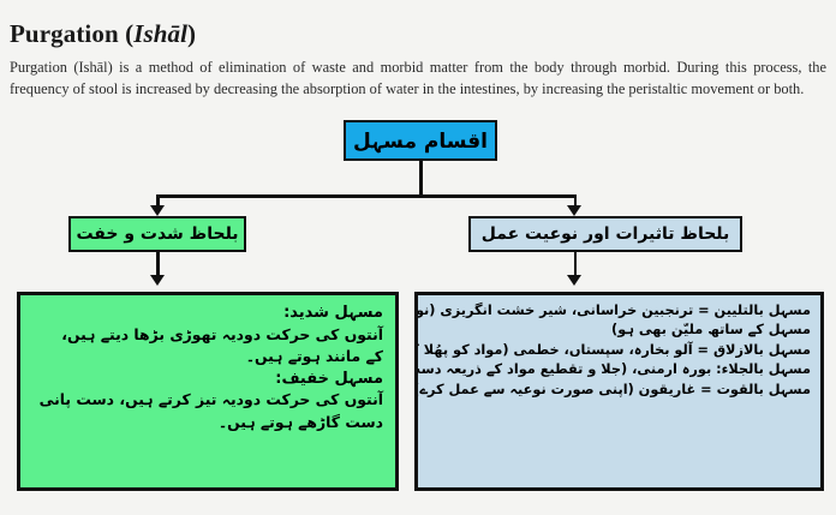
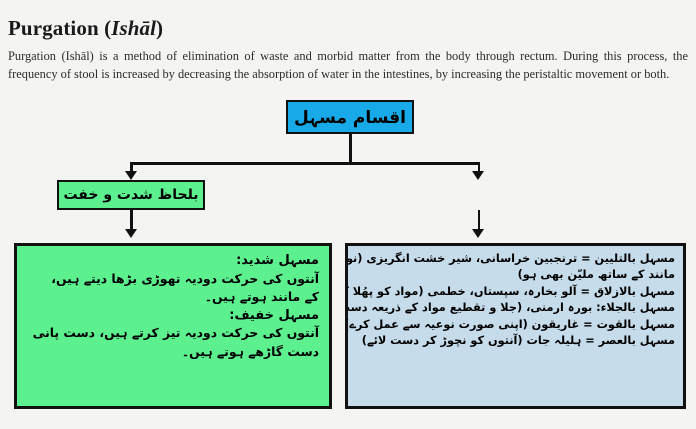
  Purgation (Ishāl)
- Purgation (Ishāl) is a method of elimination of waste and morbid matter from the body through morbid. During this process, the frequency of stool is increased by decreasing the absorption of water in the intestines, by increasing the peristaltic movement or both.
+ Purgation (Ishāl) is a method of elimination of waste and morbid matter from the body through rectum. During this process, the frequency of stool is increased by decreasing the absorption of water in the intestines, by increasing the peristaltic movement or both.
  اقسام مسہل
  بلحاظ شدت و خفت
- بلحاظ تاثیرات اور نوعیت عمل
  مسہل شدید:
  آنتوں کی حرکت دودیہ تھوڑی بڑھا دیتے ہیں،
  کے مانند ہوتے ہیں۔
  مسہل خفیف:
  آنتوں کی حرکت دودیہ تیز کرتے ہیں، دست پانی
  دست گاڑھے ہوتے ہیں۔
  مسہل بالتلیین = ترنجبین خراسانی، شیر خشت انگریزی (نو
- مسہل کے ساتھ ملیّن بھی ہو)
+ مانند کے ساتھ ملیّن بھی ہو)
  مسہل بالازلاق = آلو بخارہ، سپستاں، خطمی (مواد کو پھُلا
  مسہل بالجلاء: بورہ ارمنی، (جلا و تقطیع مواد کے ذریعہ دس
  مسہل بالقوت = غاریقون (اپنی صورت نوعیہ سے عمل کرے
+ مسہل بالعصر = ہلیلہ جات (آنتوں کو نچوڑ کر دست لائے)
